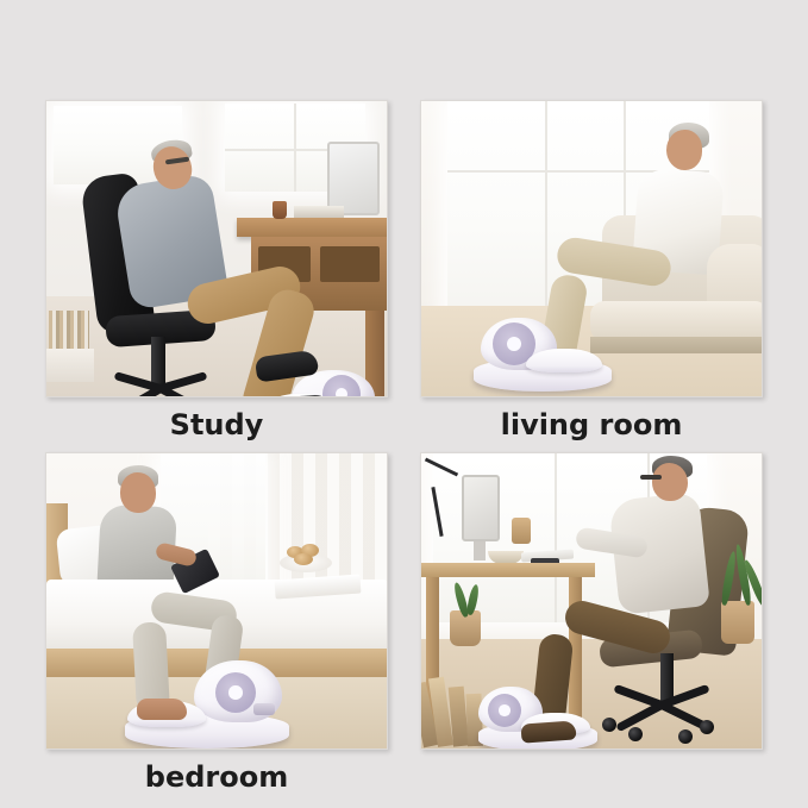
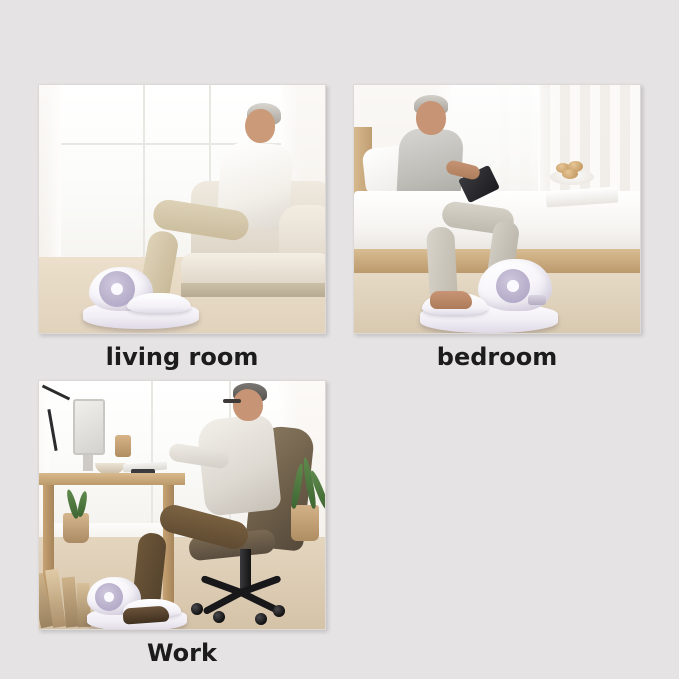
- Study
  living room
  bedroom
+ Work
